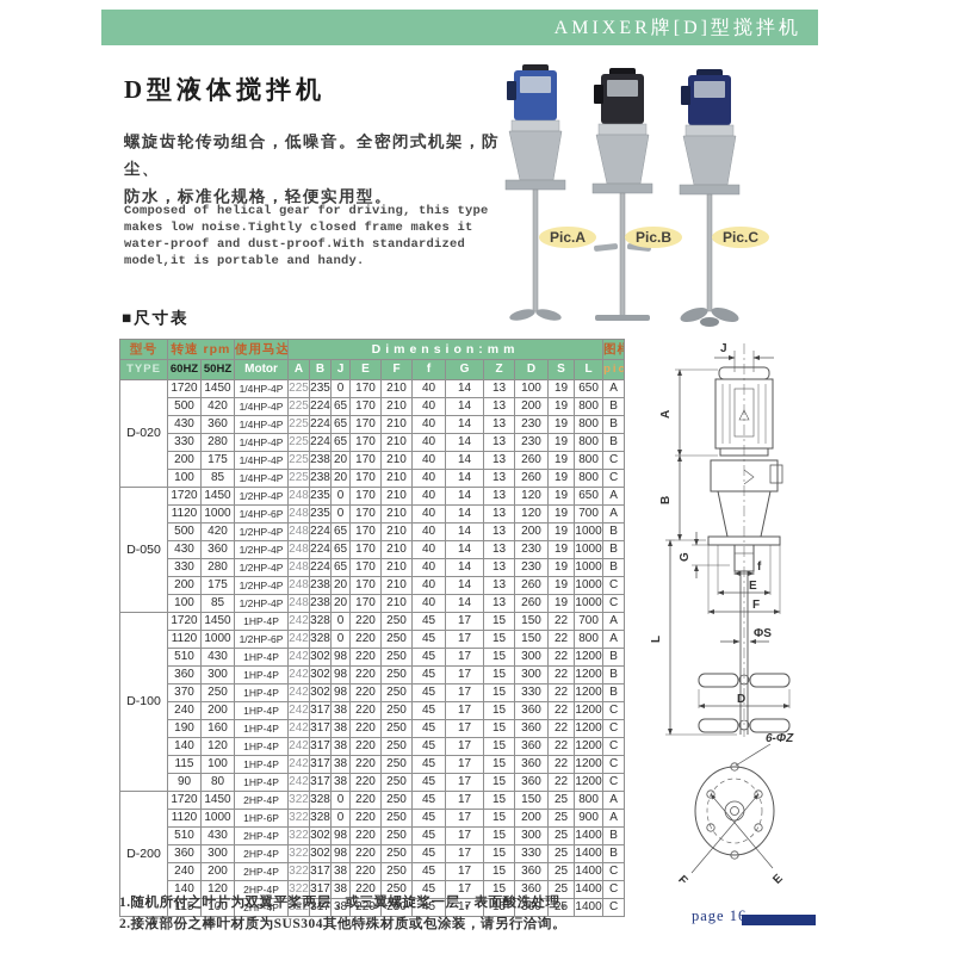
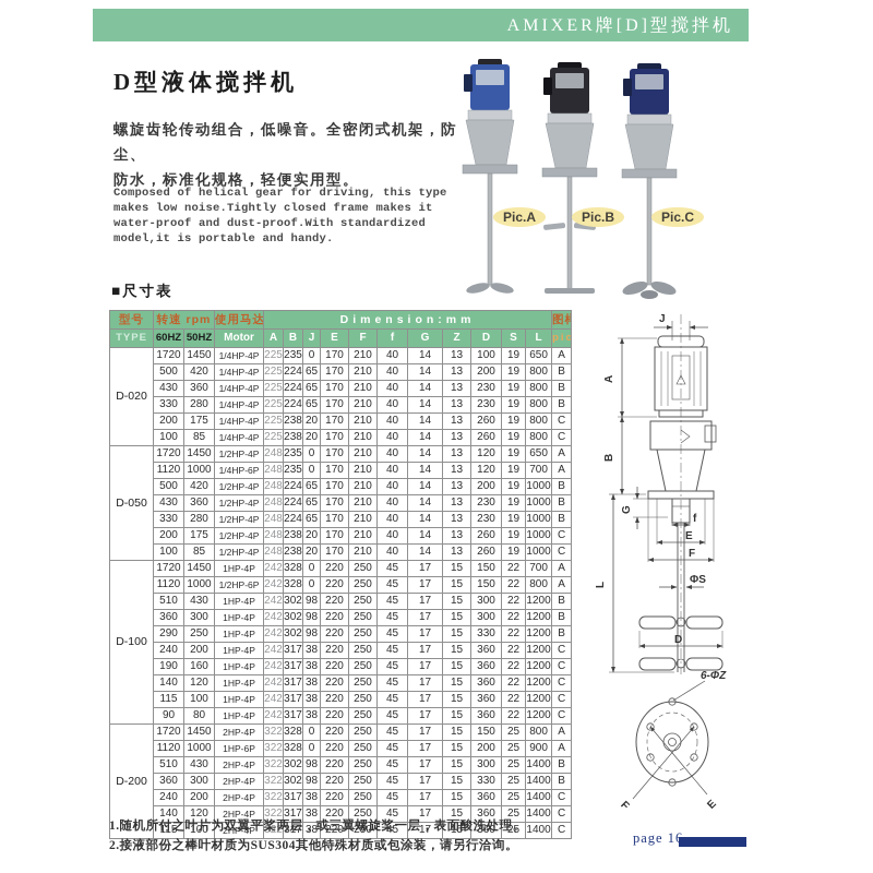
  AMIXER牌[D]型搅拌机
  D型液体搅拌机
  螺旋齿轮传动组合，低噪音。全密闭式机架，防尘、
  防水，标准化规格，轻便实用型。
  Composed of helical gear for driving, this type
  makes low noise.Tightly closed frame makes it
  water-proof and dust-proof.With standardized
  model,it is portable and handy.
  Pic.A
  Pic.B
  Pic.C
  ■尺寸表
  型号	转速 rpm	使用马达	Dimension:mm	图样
  TYPE	60HZ	50HZ	Motor	A	B	J	E	F	f	G	Z	D	S	L	pic
  D-020	1720	1450	1/4HP-4P	225	235	0	170	210	40	14	13	100	19	650	A
  500	420	1/4HP-4P	225	224	65	170	210	40	14	13	200	19	800	B
  430	360	1/4HP-4P	225	224	65	170	210	40	14	13	230	19	800	B
  330	280	1/4HP-4P	225	224	65	170	210	40	14	13	230	19	800	B
  200	175	1/4HP-4P	225	238	20	170	210	40	14	13	260	19	800	C
  100	85	1/4HP-4P	225	238	20	170	210	40	14	13	260	19	800	C
  D-050	1720	1450	1/2HP-4P	248	235	0	170	210	40	14	13	120	19	650	A
  1120	1000	1/4HP-6P	248	235	0	170	210	40	14	13	120	19	700	A
  500	420	1/2HP-4P	248	224	65	170	210	40	14	13	200	19	1000	B
  430	360	1/2HP-4P	248	224	65	170	210	40	14	13	230	19	1000	B
  330	280	1/2HP-4P	248	224	65	170	210	40	14	13	230	19	1000	B
  200	175	1/2HP-4P	248	238	20	170	210	40	14	13	260	19	1000	C
  100	85	1/2HP-4P	248	238	20	170	210	40	14	13	260	19	1000	C
  D-100	1720	1450	1HP-4P	242	328	0	220	250	45	17	15	150	22	700	A
  1120	1000	1/2HP-6P	242	328	0	220	250	45	17	15	150	22	800	A
  510	430	1HP-4P	242	302	98	220	250	45	17	15	300	22	1200	B
  360	300	1HP-4P	242	302	98	220	250	45	17	15	300	22	1200	B
- 370	250	1HP-4P	242	302	98	220	250	45	17	15	330	22	1200	B
+ 290	250	1HP-4P	242	302	98	220	250	45	17	15	330	22	1200	B
  240	200	1HP-4P	242	317	38	220	250	45	17	15	360	22	1200	C
  190	160	1HP-4P	242	317	38	220	250	45	17	15	360	22	1200	C
  140	120	1HP-4P	242	317	38	220	250	45	17	15	360	22	1200	C
  115	100	1HP-4P	242	317	38	220	250	45	17	15	360	22	1200	C
  90	80	1HP-4P	242	317	38	220	250	45	17	15	360	22	1200	C
  D-200	1720	1450	2HP-4P	322	328	0	220	250	45	17	15	150	25	800	A
  1120	1000	1HP-6P	322	328	0	220	250	45	17	15	200	25	900	A
  510	430	2HP-4P	322	302	98	220	250	45	17	15	300	25	1400	B
  360	300	2HP-4P	322	302	98	220	250	45	17	15	330	25	1400	B
  240	200	2HP-4P	322	317	38	220	250	45	17	15	360	25	1400	C
  140	120	2HP-4P	322	317	38	220	250	45	17	15	360	25	1400	C
  115	100	2HP-4P	322	317	38	220	250	45	17	15	360	25	1400	C
  J
  f
  E
  F
  ΦS
  D
  6-ΦZ
  1.随机所付之叶片为双翼平桨两层，或三翼螺旋桨一层，表面酸洗处理。
  2.接液部份之棒叶材质为SUS304其他特殊材质或包涂装，请另行洽询。
  page 1
